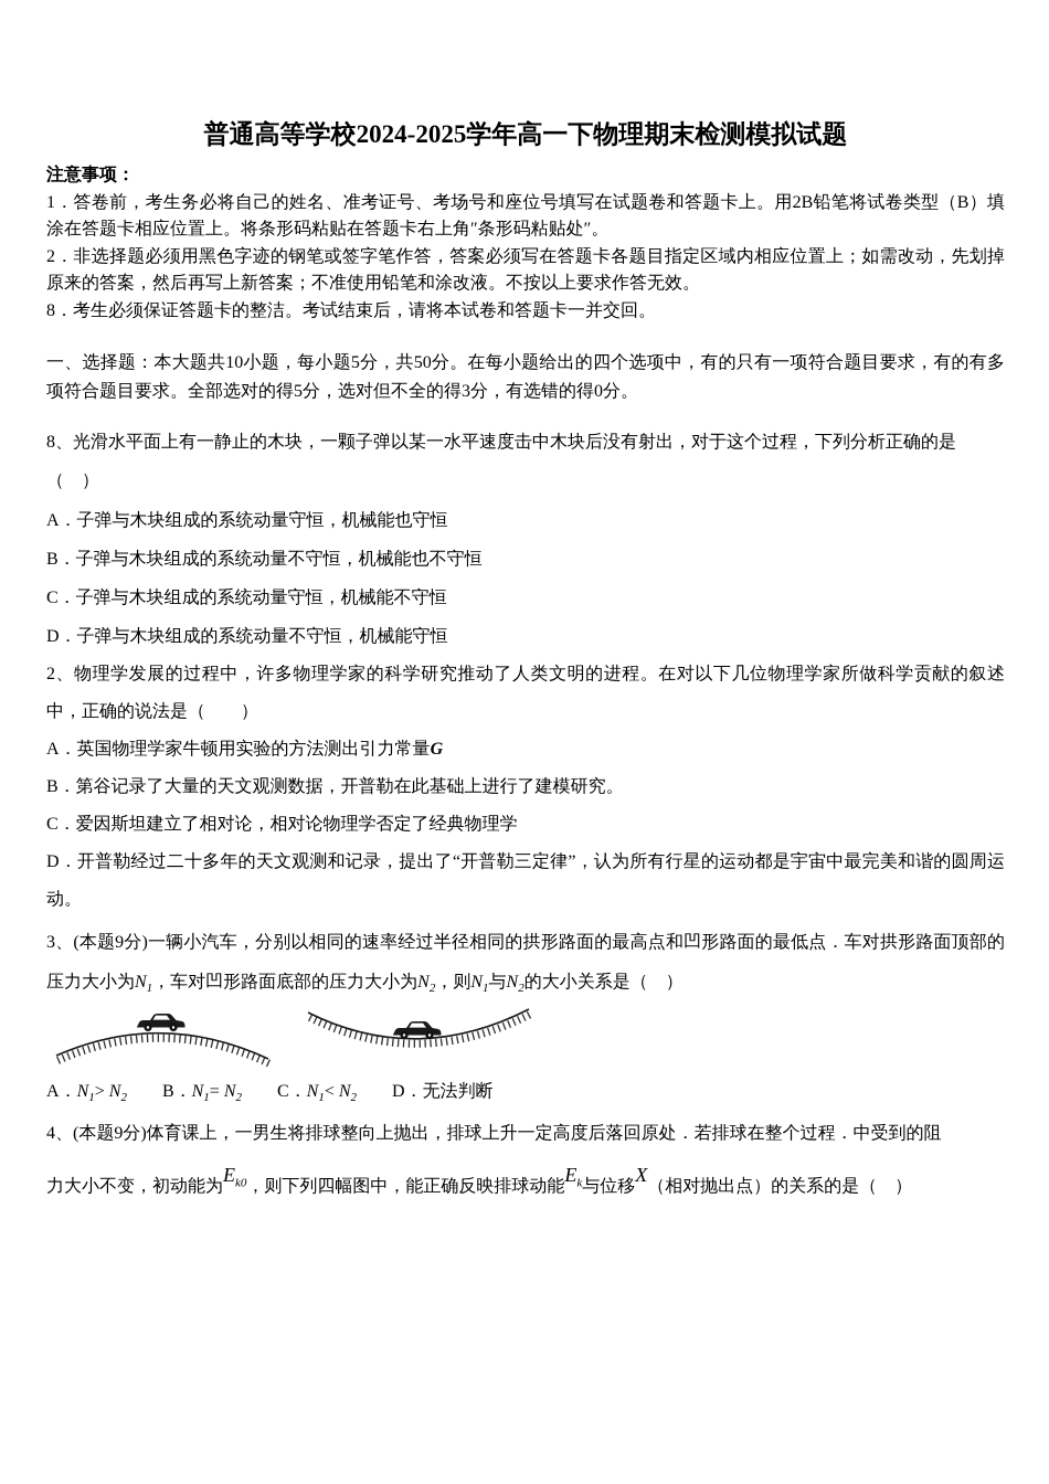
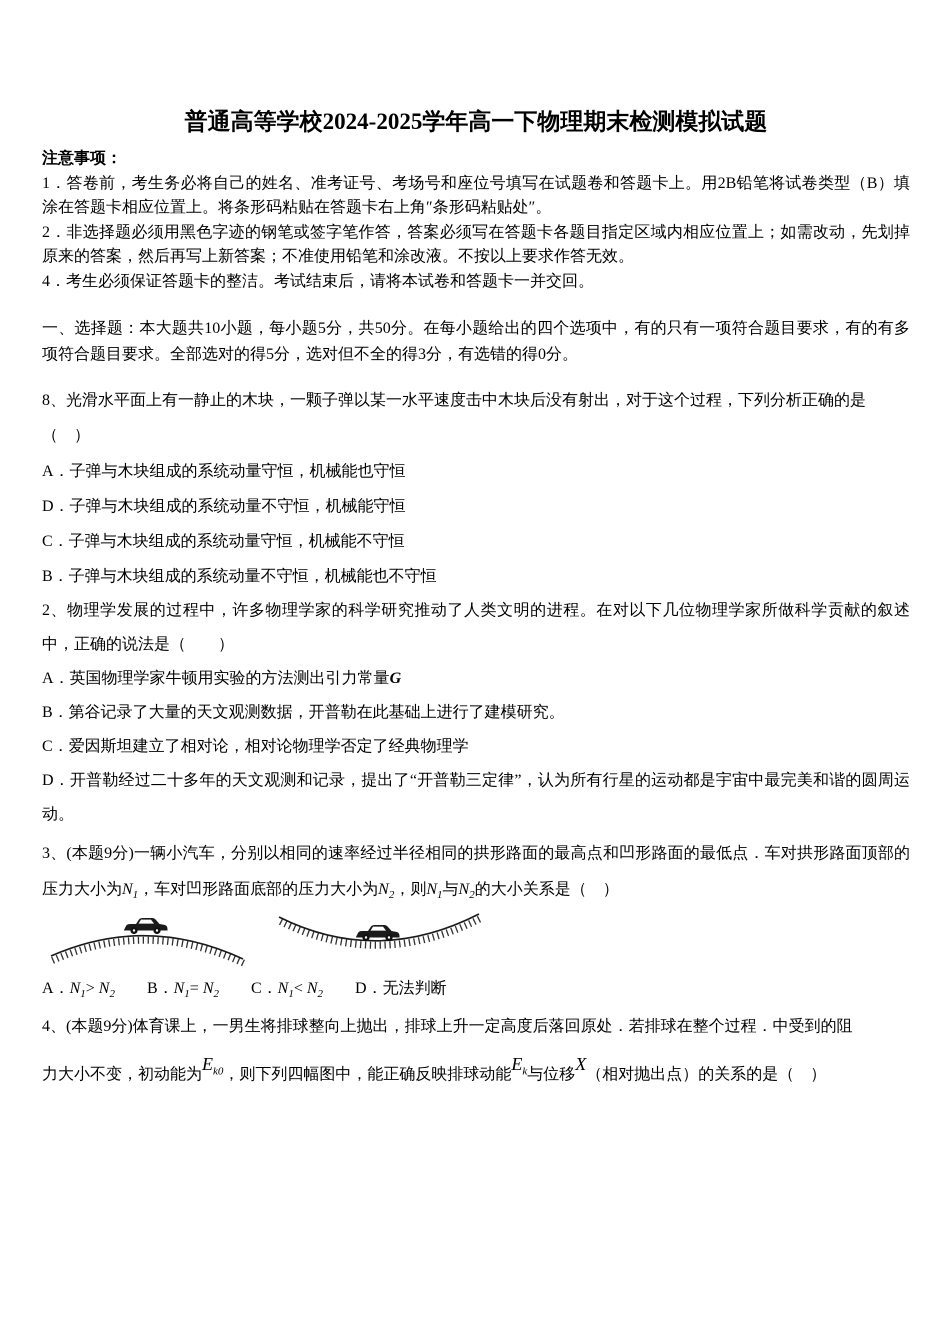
  普通高等学校2024-2025学年高一下物理期末检测模拟试题
  注意事项：
  1．答卷前，考生务必将自己的姓名、准考证号、考场号和座位号填写在试题卷和答题卡上。用2B铅笔将试卷类型（B）填涂在答题卡相应位置上。将条形码粘贴在答题卡右上角″条形码粘贴处″。
  2．非选择题必须用黑色字迹的钢笔或签字笔作答，答案必须写在答题卡各题目指定区域内相应位置上；如需改动，先划掉原来的答案，然后再写上新答案；不准使用铅笔和涂改液。不按以上要求作答无效。
- 8．考生必须保证答题卡的整洁。考试结束后，请将本试卷和答题卡一并交回。
+ 4．考生必须保证答题卡的整洁。考试结束后，请将本试卷和答题卡一并交回。
  一、选择题：本大题共10小题，每小题5分，共50分。在每小题给出的四个选项中，有的只有一项符合题目要求，有的有多项符合题目要求。全部选对的得5分，选对但不全的得3分，有选错的得0分。
  8、光滑水平面上有一静止的木块，一颗子弹以某一水平速度击中木块后没有射出，对于这个过程，下列分析正确的是
  （ ）
  A．子弹与木块组成的系统动量守恒，机械能也守恒
- B．子弹与木块组成的系统动量不守恒，机械能也不守恒
+ D．子弹与木块组成的系统动量不守恒，机械能守恒
  C．子弹与木块组成的系统动量守恒，机械能不守恒
- D．子弹与木块组成的系统动量不守恒，机械能守恒
+ B．子弹与木块组成的系统动量不守恒，机械能也不守恒
  2、物理学发展的过程中，许多物理学家的科学研究推动了人类文明的进程。在对以下几位物理学家所做科学贡献的叙述中，正确的说法是（ ）
  A．英国物理学家牛顿用实验的方法测出引力常量G
  B．第谷记录了大量的天文观测数据，开普勒在此基础上进行了建模研究。
  C．爱因斯坦建立了相对论，相对论物理学否定了经典物理学
  D．开普勒经过二十多年的天文观测和记录，提出了“开普勒三定律”，认为所有行星的运动都是宇宙中最完美和谐的圆周运动。
  3、(本题9分)一辆小汽车，分别以相同的速率经过半径相同的拱形路面的最高点和凹形路面的最低点．车对拱形路面顶部的压力大小为N1，车对凹形路面底部的压力大小为N2，则N1与N2的大小关系是（ ）
  A．N1> N2 B．N1= N2 C．N1< N2 D．无法判断
  4、(本题9分)体育课上，一男生将排球整向上抛出，排球上升一定高度后落回原处．若排球在整个过程．中受到的阻
  力大小不变，初动能为Ek0，则下列四幅图中，能正确反映排球动能Ek与位移X（相对抛出点）的关系的是（ ）
